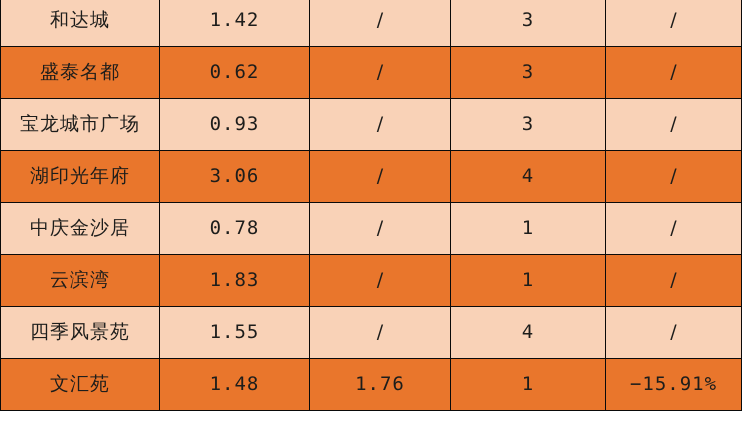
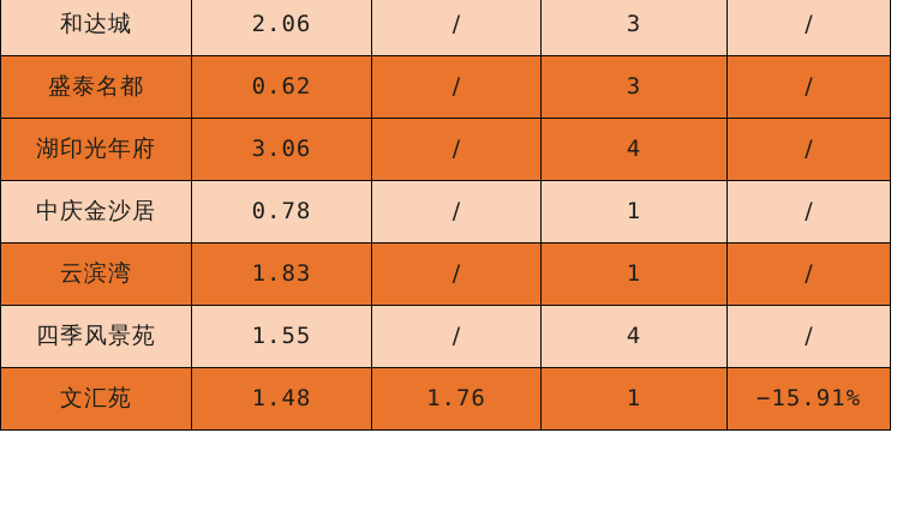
- 和达城	1.42	/	3	/
+ 和达城	2.06	/	3	/
  盛泰名都	0.62	/	3	/
- 宝龙城市广场	0.93	/	3	/
  湖印光年府	3.06	/	4	/
  中庆金沙居	0.78	/	1	/
  云滨湾	1.83	/	1	/
  四季风景苑	1.55	/	4	/
  文汇苑	1.48	1.76	1	−15.91%
